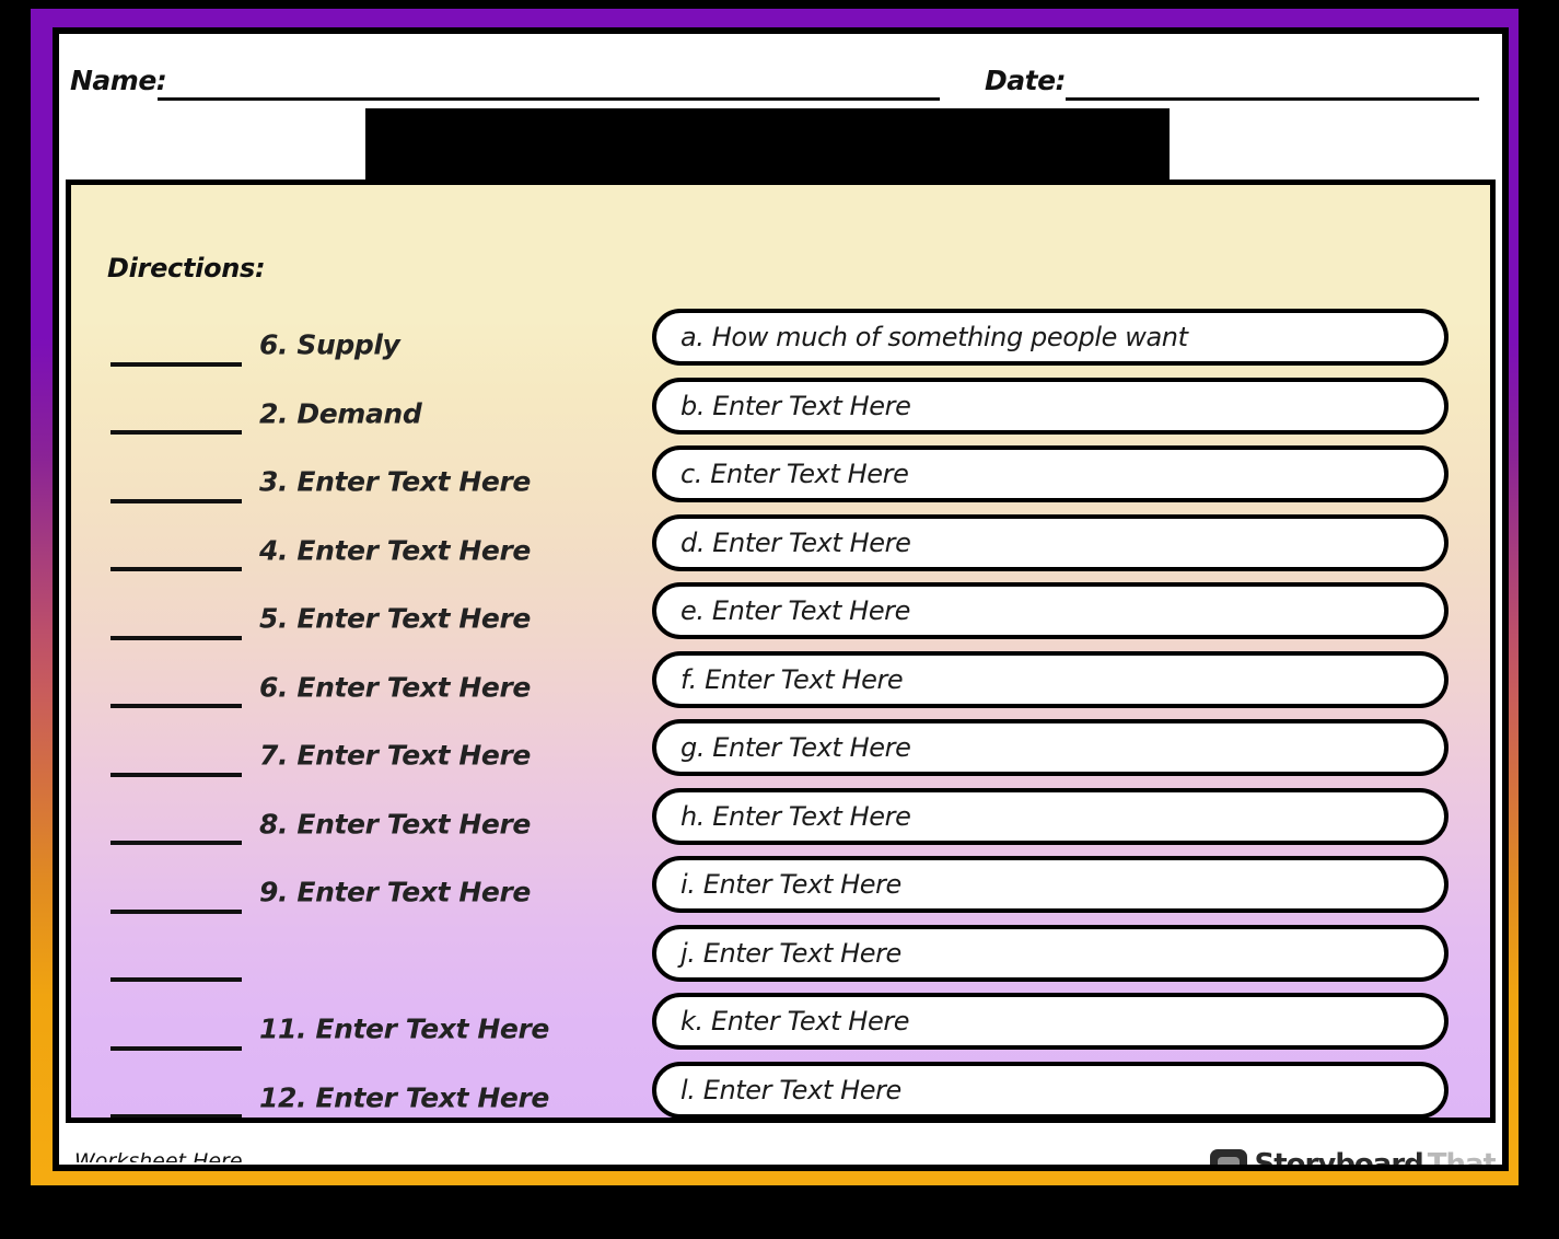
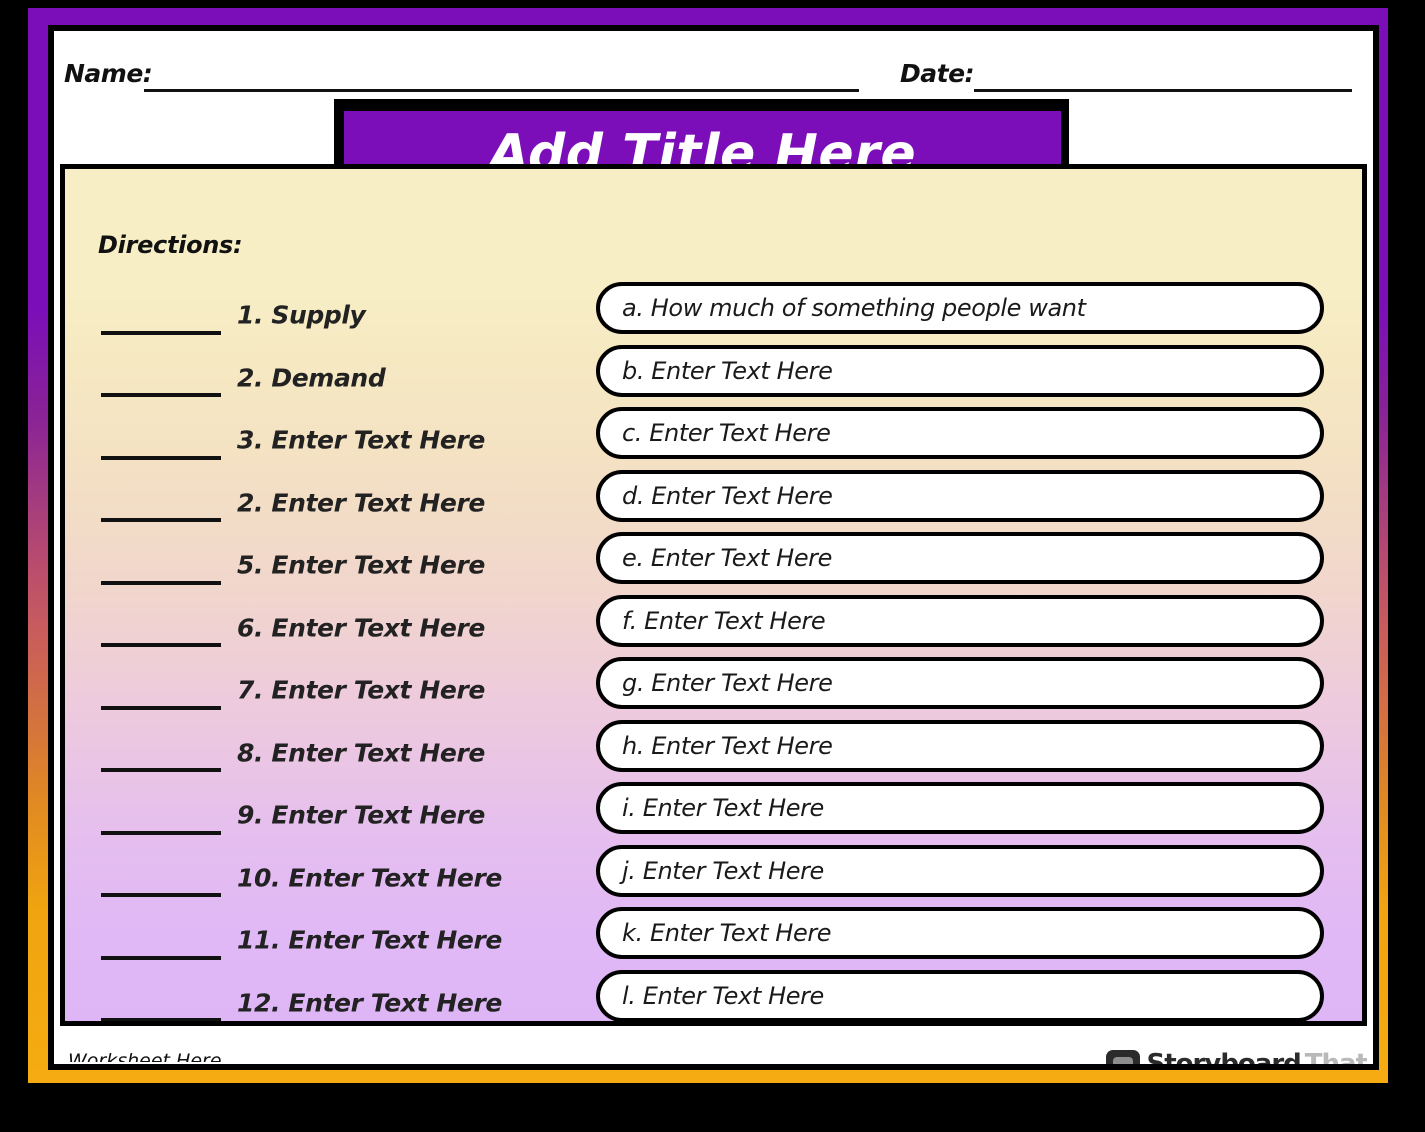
  Name:
  Date:
+ Add Title Here
  Directions:
- 6. Supply
+ 1. Supply
  2. Demand
  3. Enter Text Here
- 4. Enter Text Here
+ 2. Enter Text Here
  5. Enter Text Here
  6. Enter Text Here
  7. Enter Text Here
  8. Enter Text Here
  9. Enter Text Here
+ 10. Enter Text Here
  11. Enter Text Here
  12. Enter Text Here
  a. How much of something people want
  b. Enter Text Here
  c. Enter Text Here
  d. Enter Text Here
  e. Enter Text Here
  f. Enter Text Here
  g. Enter Text Here
  h. Enter Text Here
  i. Enter Text Here
  j. Enter Text Here
  k. Enter Text Here
  l. Enter Text Here
  Worksheet Here
